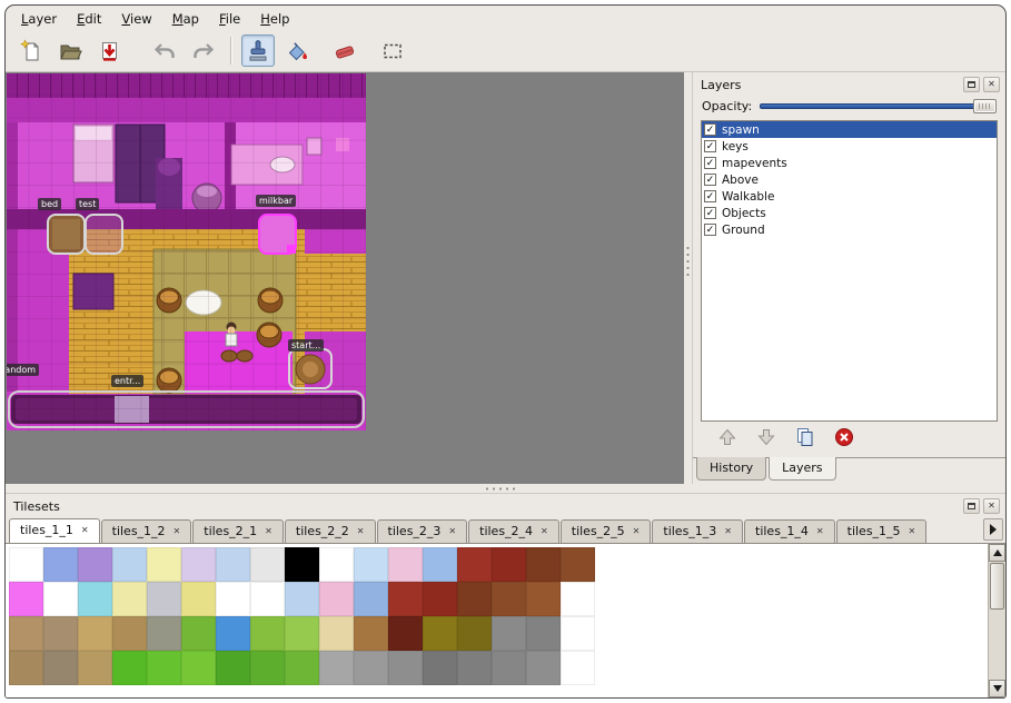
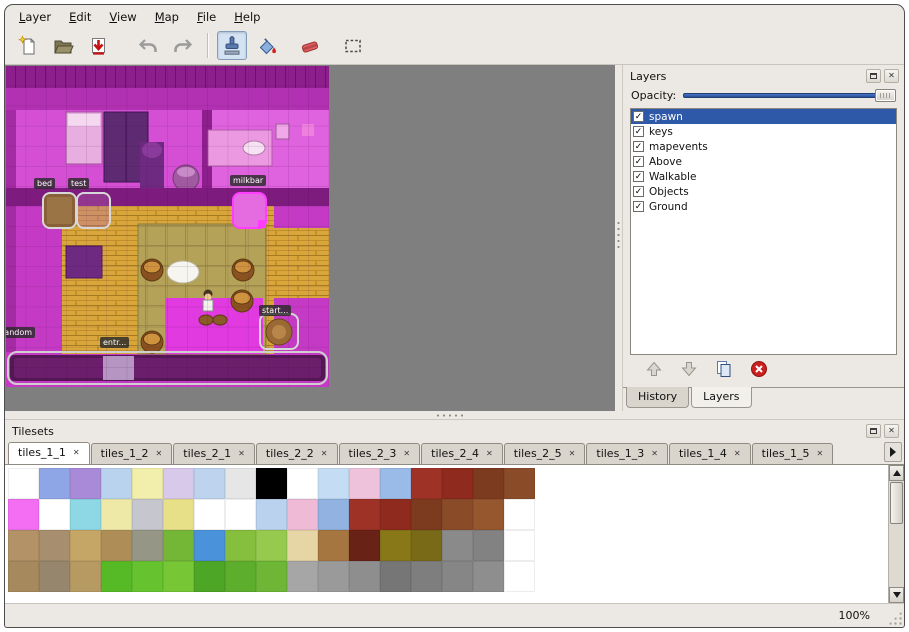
  Layer
  Edit
  View
  Map
  File
  Help
  bed
  test
  milkbar
  start...
  andom
  entr...
  Layers
  ✕
  Opacity:
  ✓
  spawn
  ✓
  keys
  ✓
  mapevents
  ✓
  Above
  ✓
  Walkable
  ✓
  Objects
  ✓
  Ground
  History
  Layers
  Tilesets
  ✕
  tiles_1_1
  ✕
  tiles_1_2
  ✕
  tiles_2_1
  ✕
  tiles_2_2
  ✕
  tiles_2_3
  ✕
  tiles_2_4
  ✕
  tiles_2_5
  ✕
  tiles_1_3
  ✕
  tiles_1_4
  ✕
  tiles_1_5
  ✕
+ 100%
